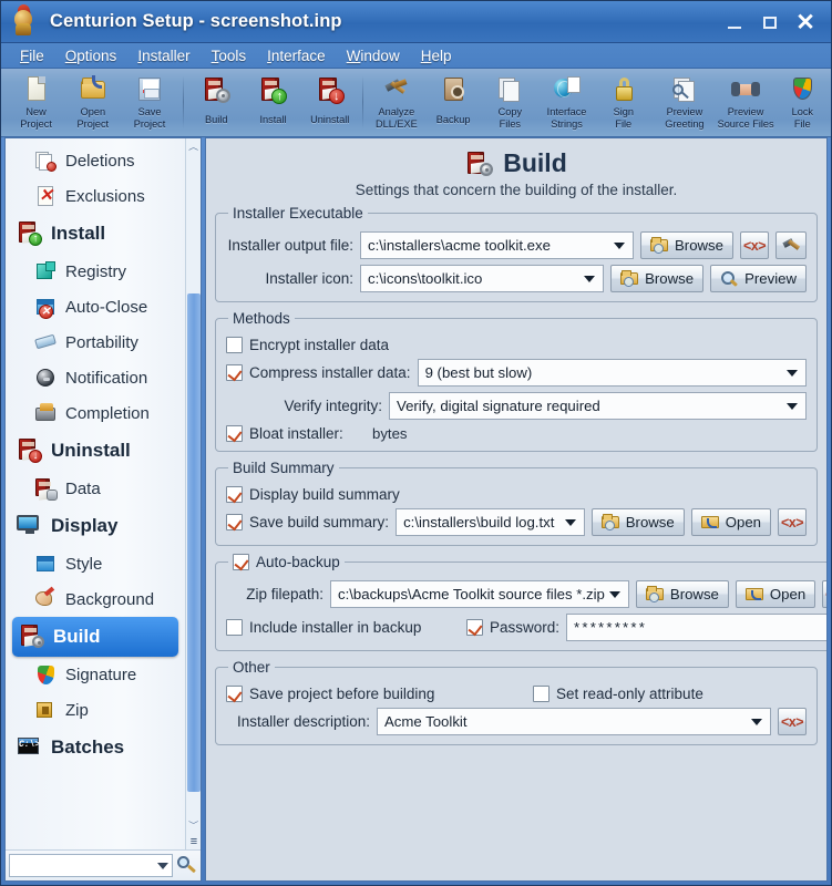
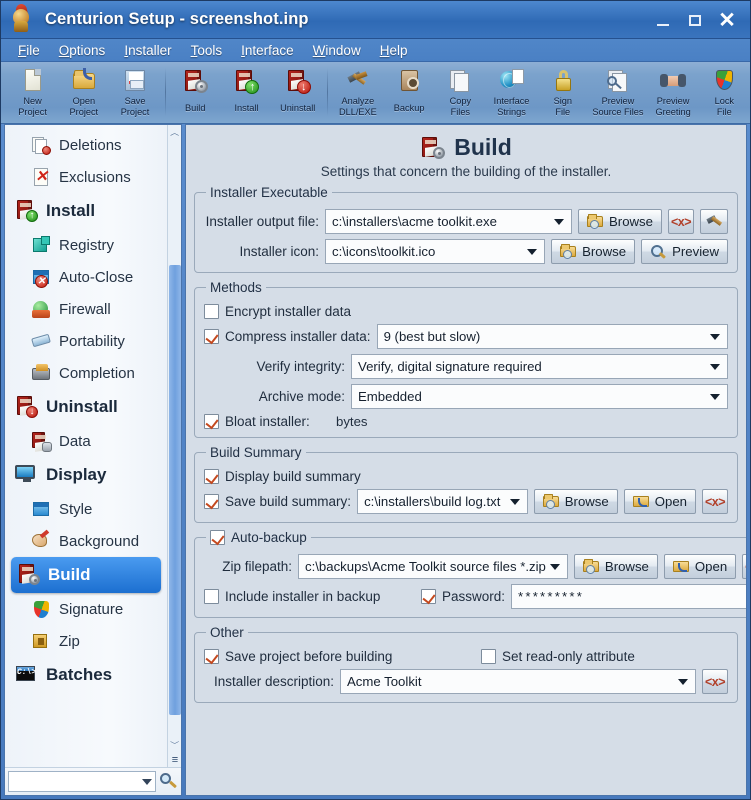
  Centurion Setup - screenshot.inp
  ✕
  File
  Options
  Installer
  Tools
  Interface
  Window
  Help
  New
  Project
  Open
  Project
  Save
  Project
  Build
  ↑
  Install
  ↓
  Uninstall
  Analyze
  DLL/EXE
  Backup
  Copy
  Files
  Interface
  Strings
  Sign
  File
  Preview
- Greeting
+ Source Files
  Preview
- Source Files
+ Greeting
  Lock
  File
  Deletions
  ✕
  Exclusions
  ↑
  Install
  Registry
  ✕
  Auto-Close
+ Firewall
  Portability
- Notification
  Completion
  ↓
  Uninstall
  Data
  Display
  Style
  Background
  Build
  Signature
  Zip
  C:\>
  Batches
  ︿
  ﹀
  ≡
  Build
  Settings that concern the building of the installer.
  Installer Executable
  Installer output file:
  c:\installers\acme toolkit.exe
  Browse
  <x>
  Installer icon:
  c:\icons\toolkit.ico
  Browse
  Preview
  Methods
  Encrypt installer data
  Compress installer data:
  9 (best but slow)
  Verify integrity:
  Verify, digital signature required
+ Archive mode:
+ Embedded
  Bloat installer:
  bytes
  Build Summary
  Display build summary
  Save build summary:
  c:\installers\build log.txt
  Browse
  Open
  <x>
  Auto-backup
  Zip filepath:
  c:\backups\Acme Toolkit source files *.zip
  Browse
  Open
  Include installer in backup
  Password:
  *********
  Other
  Save project before building
  Set read-only attribute
  Installer description:
  Acme Toolkit
  <x>
